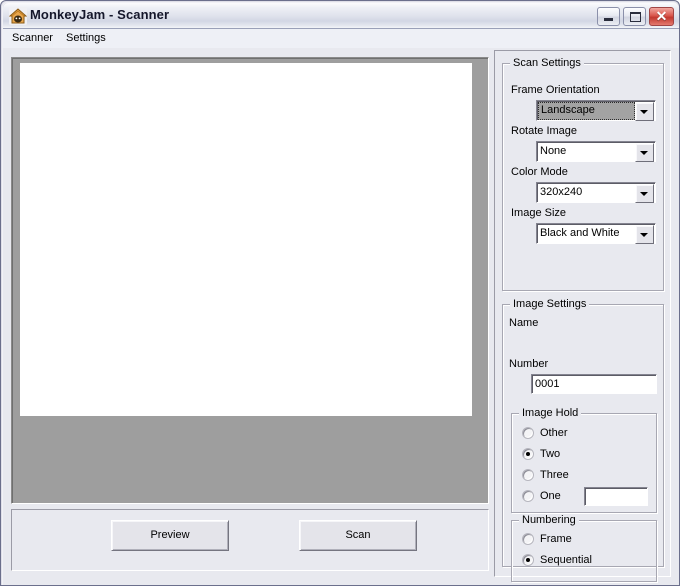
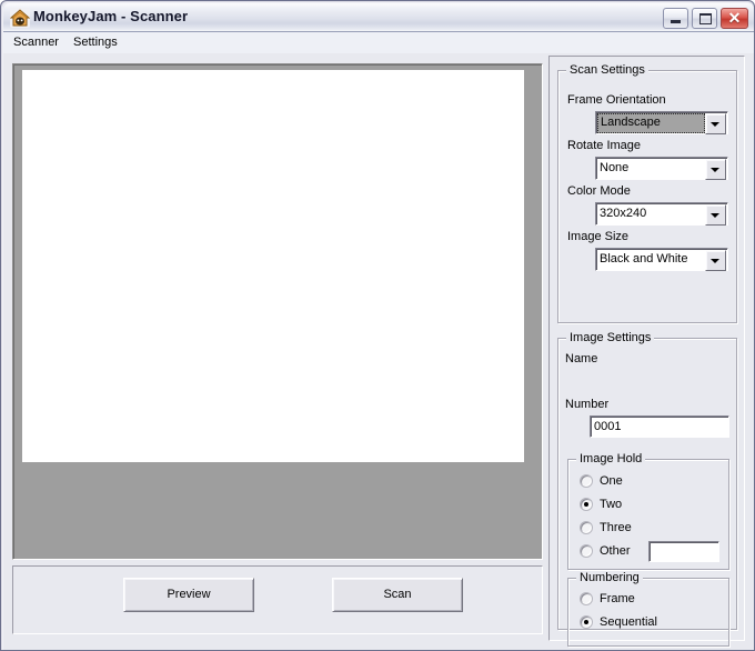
  MonkeyJam - Scanner
  ✕
  Scanner
  Settings
  Preview
  Scan
  Scan Settings
  Frame Orientation
  Landscape
  Rotate Image
  None
  Color Mode
  320x240
  Image Size
  Black and White
  Image Settings
  Name
  Number
  0001
  Image Hold
- Other
+ One
  Two
  Three
- One
+ Other
  Numbering
  Frame
  Sequential
